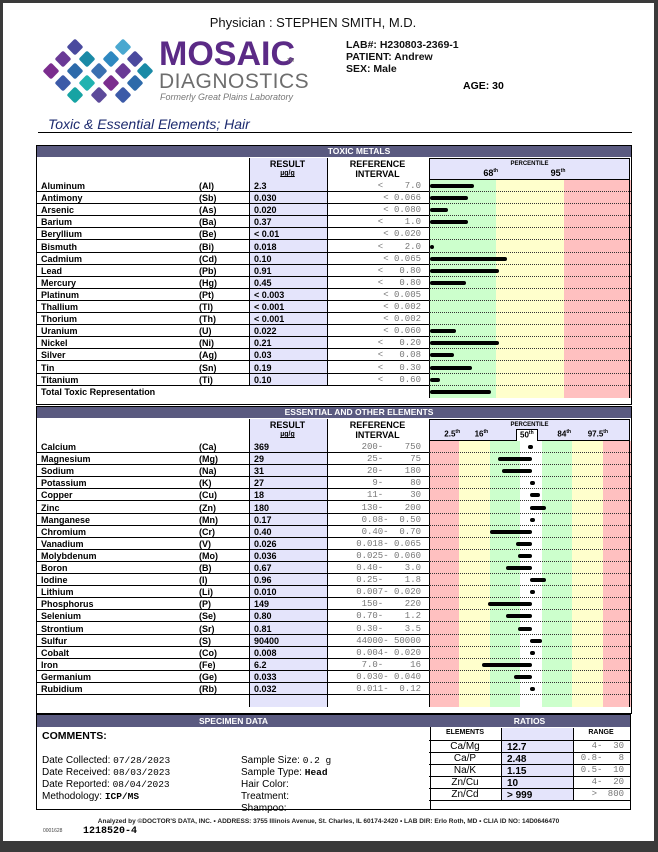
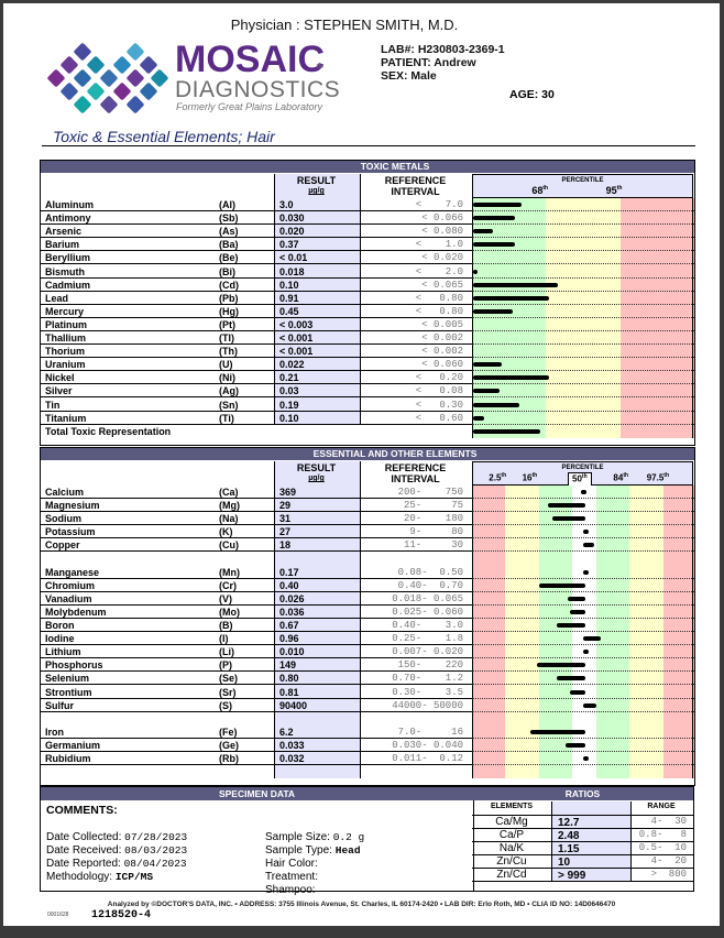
  Physician : STEPHEN SMITH, M.D.
  MOSAIC
  DIAGNOSTICS
  Formerly Great Plains Laboratory
  LAB#: H230803-2369-1
  PATIENT: Andrew
  SEX: Male
  AGE: 30
  Toxic & Essential Elements; Hair
  TOXIC METALS
  RESULT
  REFERENCE
  INTERVAL
  Aluminum
  (Al)
- 2.3
+ 3.0
  < 7.0
  Antimony
  (Sb)
  0.030
  < 0.066
  Arsenic
  (As)
  0.020
  < 0.080
  Barium
  (Ba)
  0.37
  < 1.0
  Beryllium
  (Be)
  < 0.01
  < 0.020
  Bismuth
  (Bi)
  0.018
  < 2.0
  Cadmium
  (Cd)
  0.10
  < 0.065
  Lead
  (Pb)
  0.91
  < 0.80
  Mercury
  (Hg)
  0.45
  < 0.80
  Platinum
  (Pt)
  < 0.003
  < 0.005
  Thallium
  (Tl)
  < 0.001
  < 0.002
  Thorium
  (Th)
  < 0.001
  < 0.002
  Uranium
  (U)
  0.022
  < 0.060
  Nickel
  (Ni)
  0.21
  < 0.20
  Silver
  (Ag)
  0.03
  < 0.08
  Tin
  (Sn)
  0.19
  < 0.30
  Titanium
  (Ti)
  0.10
  < 0.60
  Total Toxic Representation
  ESSENTIAL AND OTHER ELEMENTS
  RESULT
  REFERENCE
  INTERVAL
  Calcium
  (Ca)
  369
  200- 750
  Magnesium
  (Mg)
  29
  25- 75
  Sodium
  (Na)
  31
  20- 180
  Potassium
  (K)
  27
  9- 80
  Copper
  (Cu)
  18
  11- 30
- Zinc
- (Zn)
- 180
- 130- 200
  Manganese
  (Mn)
  0.17
  0.08- 0.50
  Chromium
  (Cr)
  0.40
  0.40- 0.70
  Vanadium
  (V)
  0.026
  0.018- 0.065
  Molybdenum
  (Mo)
  0.036
  0.025- 0.060
  Boron
  (B)
  0.67
  0.40- 3.0
  Iodine
  (I)
  0.96
  0.25- 1.8
  Lithium
  (Li)
  0.010
  0.007- 0.020
  Phosphorus
  (P)
  149
  150- 220
  Selenium
  (Se)
  0.80
  0.70- 1.2
  Strontium
  (Sr)
  0.81
  0.30- 3.5
  Sulfur
  (S)
  90400
  44000- 50000
- Cobalt
- (Co)
- 0.008
- 0.004- 0.020
  Iron
  (Fe)
  6.2
  7.0- 16
  Germanium
  (Ge)
  0.033
  0.030- 0.040
  Rubidium
  (Rb)
  0.032
  0.011- 0.12
  SPECIMEN DATA
  COMMENTS:
  Date Collected: 07/28/2023
  Date Received: 08/03/2023
  Date Reported: 08/04/2023
  Methodology: ICP/MS
  Sample Size: 0.2 g
  Sample Type: Head
  Hair Color:
  Treatment:
  Shampoo:
  RATIOS
  Ca/Mg
  12.7
  4- 30
  Ca/P
  2.48
  0.8- 8
  Na/K
  1.15
  0.5- 10
  Zn/Cu
  10
  4- 20
  Zn/Cd
  > 999
  > 800
  1218520-4
